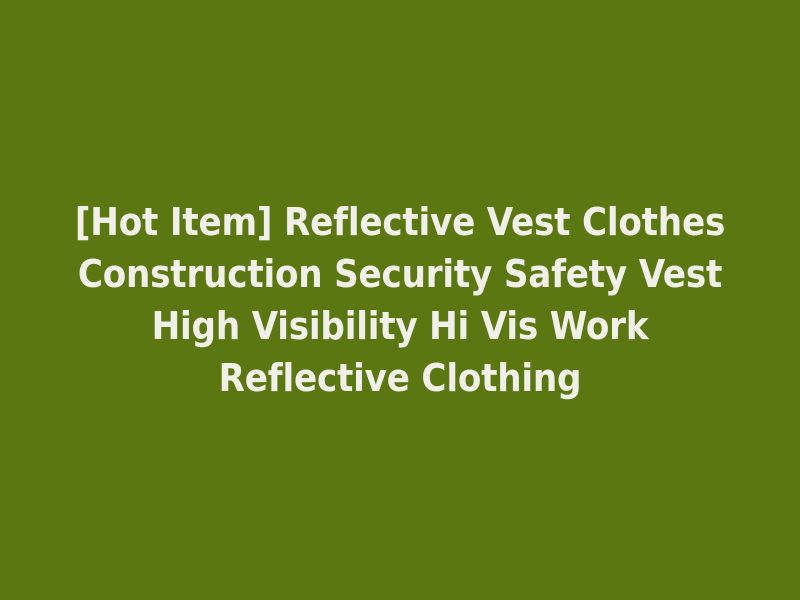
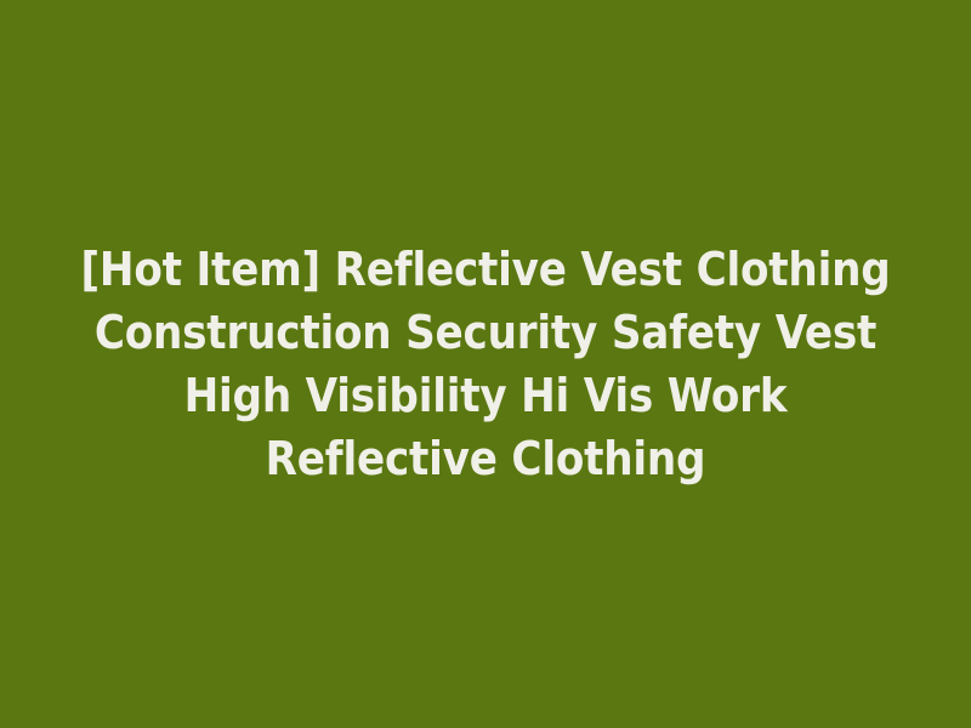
- [Hot Item] Reflective Vest Clothes Construction Security Safety Vest High Visibility Hi Vis Work Reflective Clothing
+ [Hot Item] Reflective Vest Clothing Construction Security Safety Vest High Visibility Hi Vis Work Reflective Clothing
